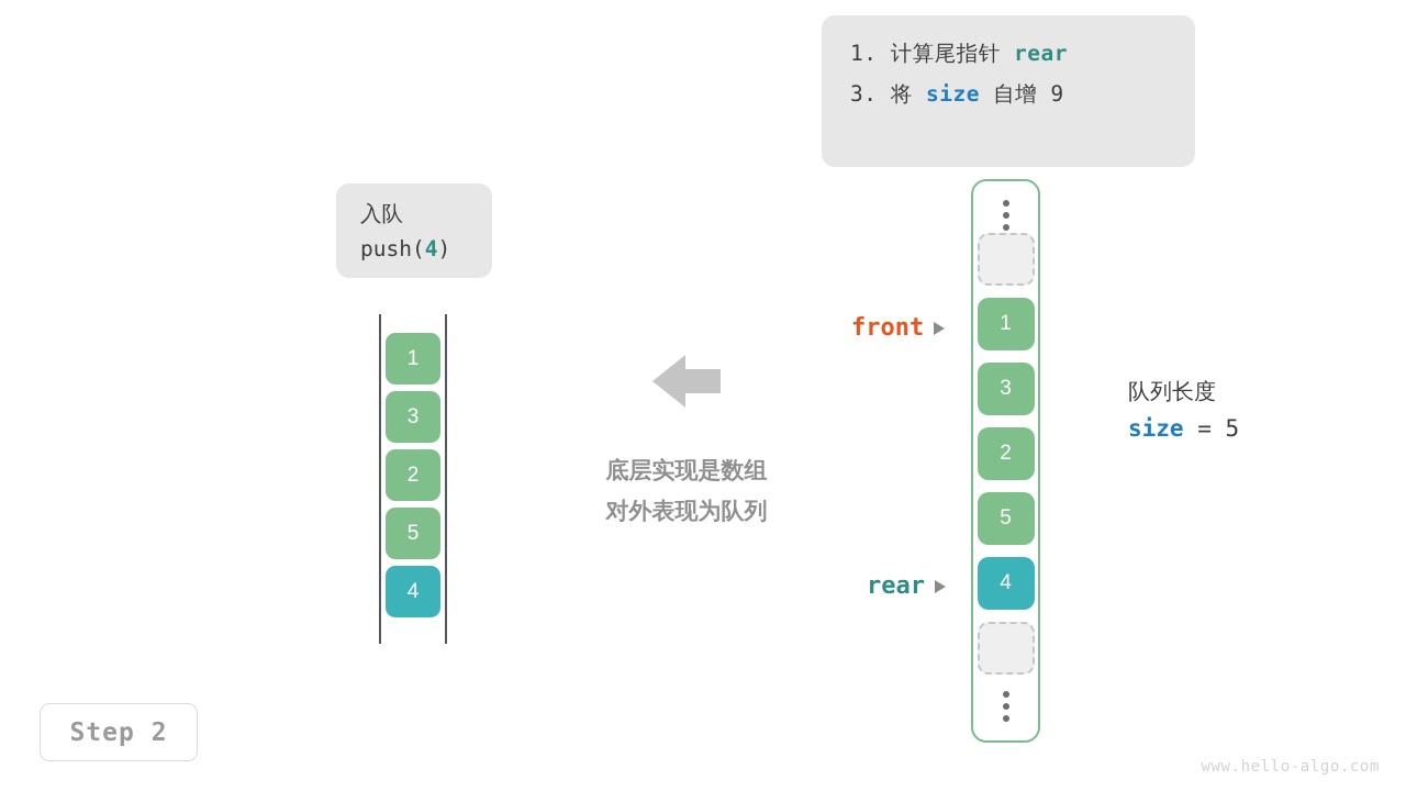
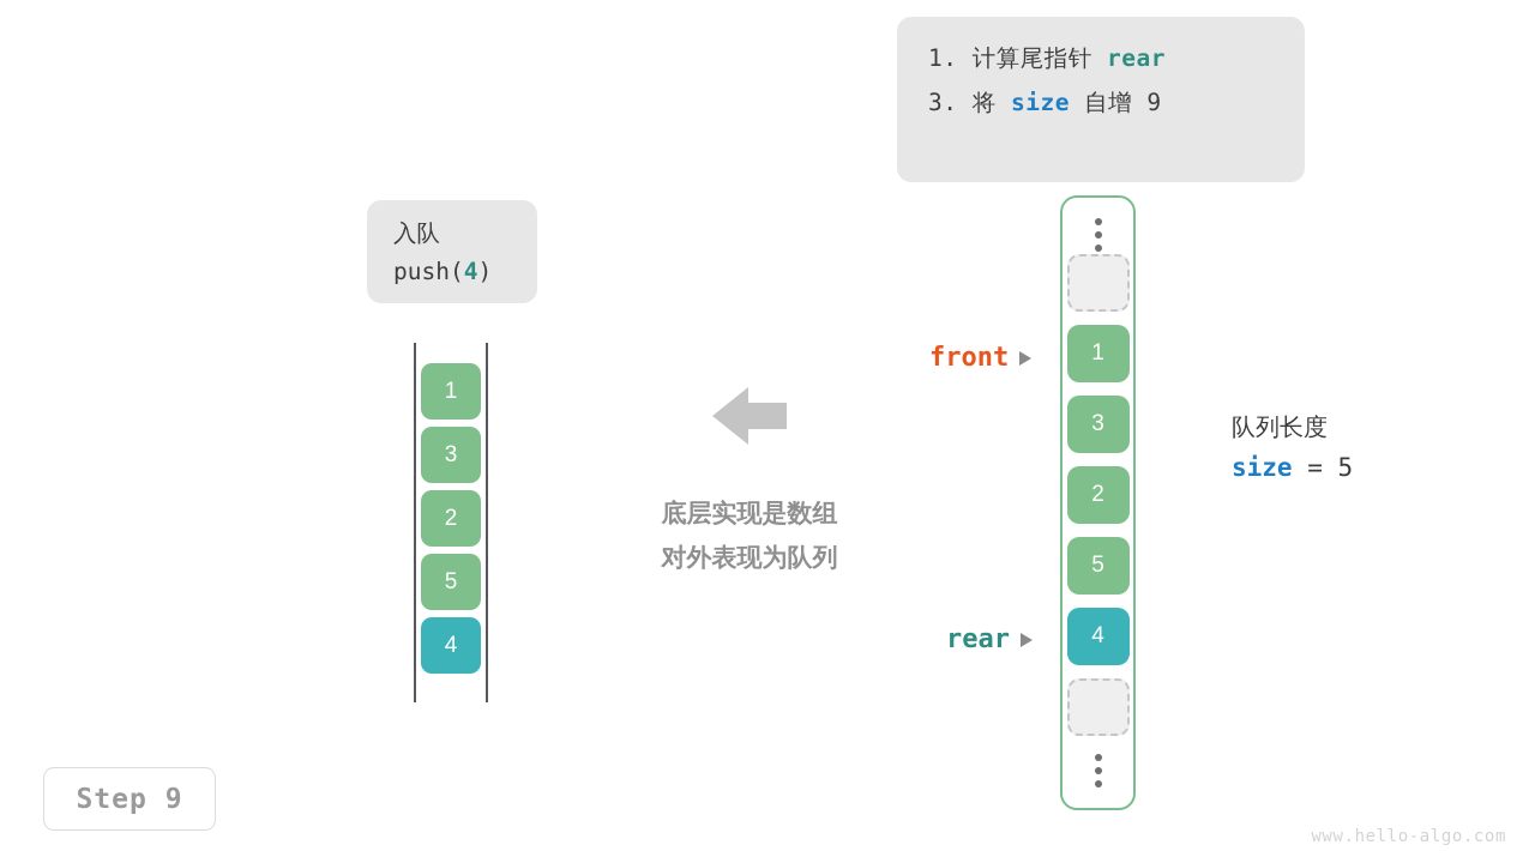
  1. 计算尾指针 rear
  3. 将 size 自增 9
  入队
  push(4)
  1
  3
  2
  5
  4
  底层实现是数组
  对外表现为队列
  1
  3
  2
  5
  4
  front
  rear
  队列长度
  size = 5
- Step 2
+ Step 9
  www.hello-algo.com
